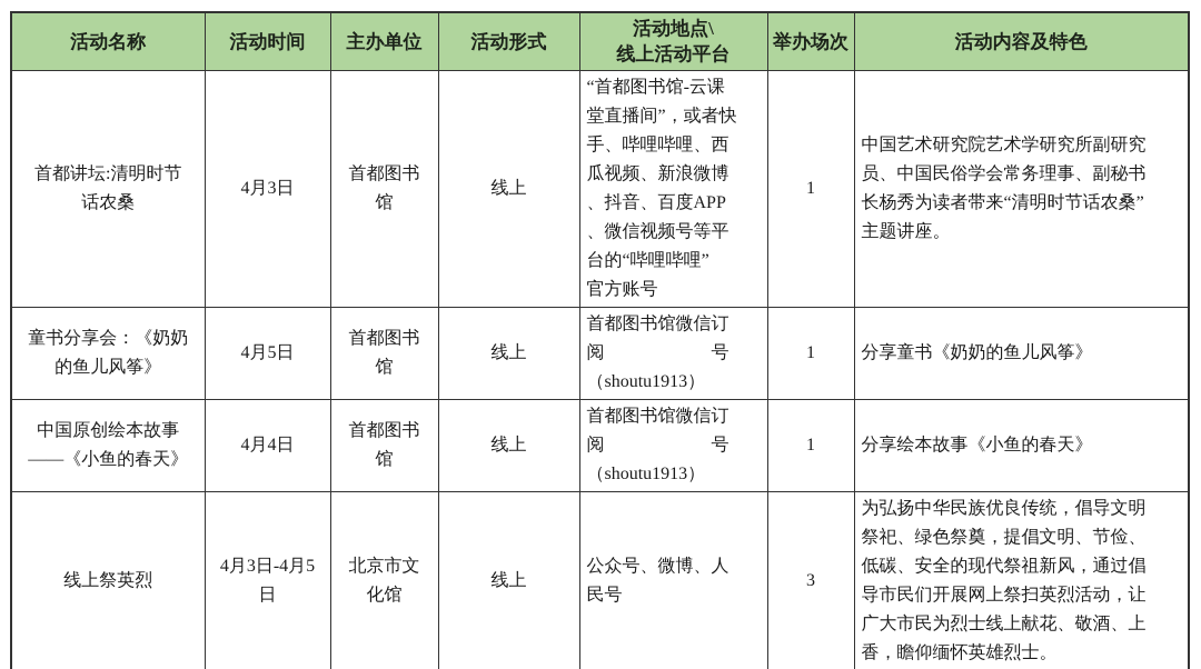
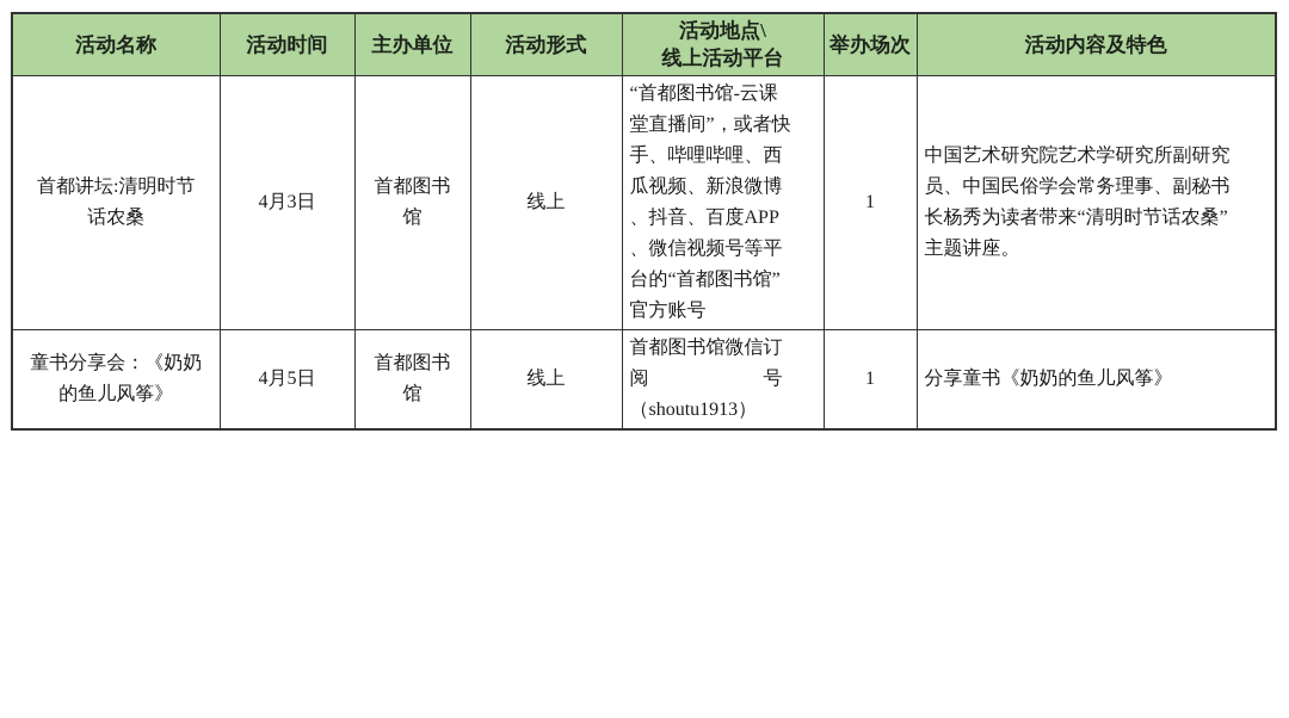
  活动名称	活动时间	主办单位	活动形式	活动地点\ 线上活动平台	举办场次	活动内容及特色
- 首都讲坛:清明时节 话农桑	4月3日	首都图书 馆	线上	“首都图书馆-云课 堂直播间”，或者快 手、哔哩哔哩、西 瓜视频、新浪微博 、抖音、百度APP 、微信视频号等平 台的“哔哩哔哩” 官方账号	1	中国艺术研究院艺术学研究所副研究 员、中国民俗学会常务理事、副秘书 长杨秀为读者带来“清明时节话农桑” 主题讲座。
+ 首都讲坛:清明时节 话农桑	4月3日	首都图书 馆	线上	“首都图书馆-云课 堂直播间”，或者快 手、哔哩哔哩、西 瓜视频、新浪微博 、抖音、百度APP 、微信视频号等平 台的“首都图书馆” 官方账号	1	中国艺术研究院艺术学研究所副研究 员、中国民俗学会常务理事、副秘书 长杨秀为读者带来“清明时节话农桑” 主题讲座。
  童书分享会：《奶奶 的鱼儿风筝》	4月5日	首都图书 馆	线上	首都图书馆微信订 阅 号 （shoutu1913）	1	分享童书《奶奶的鱼儿风筝》
- 中国原创绘本故事 ——《小鱼的春天》	4月4日	首都图书 馆	线上	首都图书馆微信订 阅 号 （shoutu1913）	1	分享绘本故事《小鱼的春天》
- 线上祭英烈	4月3日-4月5 日	北京市文 化馆	线上	公众号、微博、人 民号	3	为弘扬中华民族优良传统，倡导文明 祭祀、绿色祭奠，提倡文明、节俭、 低碳、安全的现代祭祖新风，通过倡 导市民们开展网上祭扫英烈活动，让 广大市民为烈士线上献花、敬酒、上 香，瞻仰缅怀英雄烈士。
